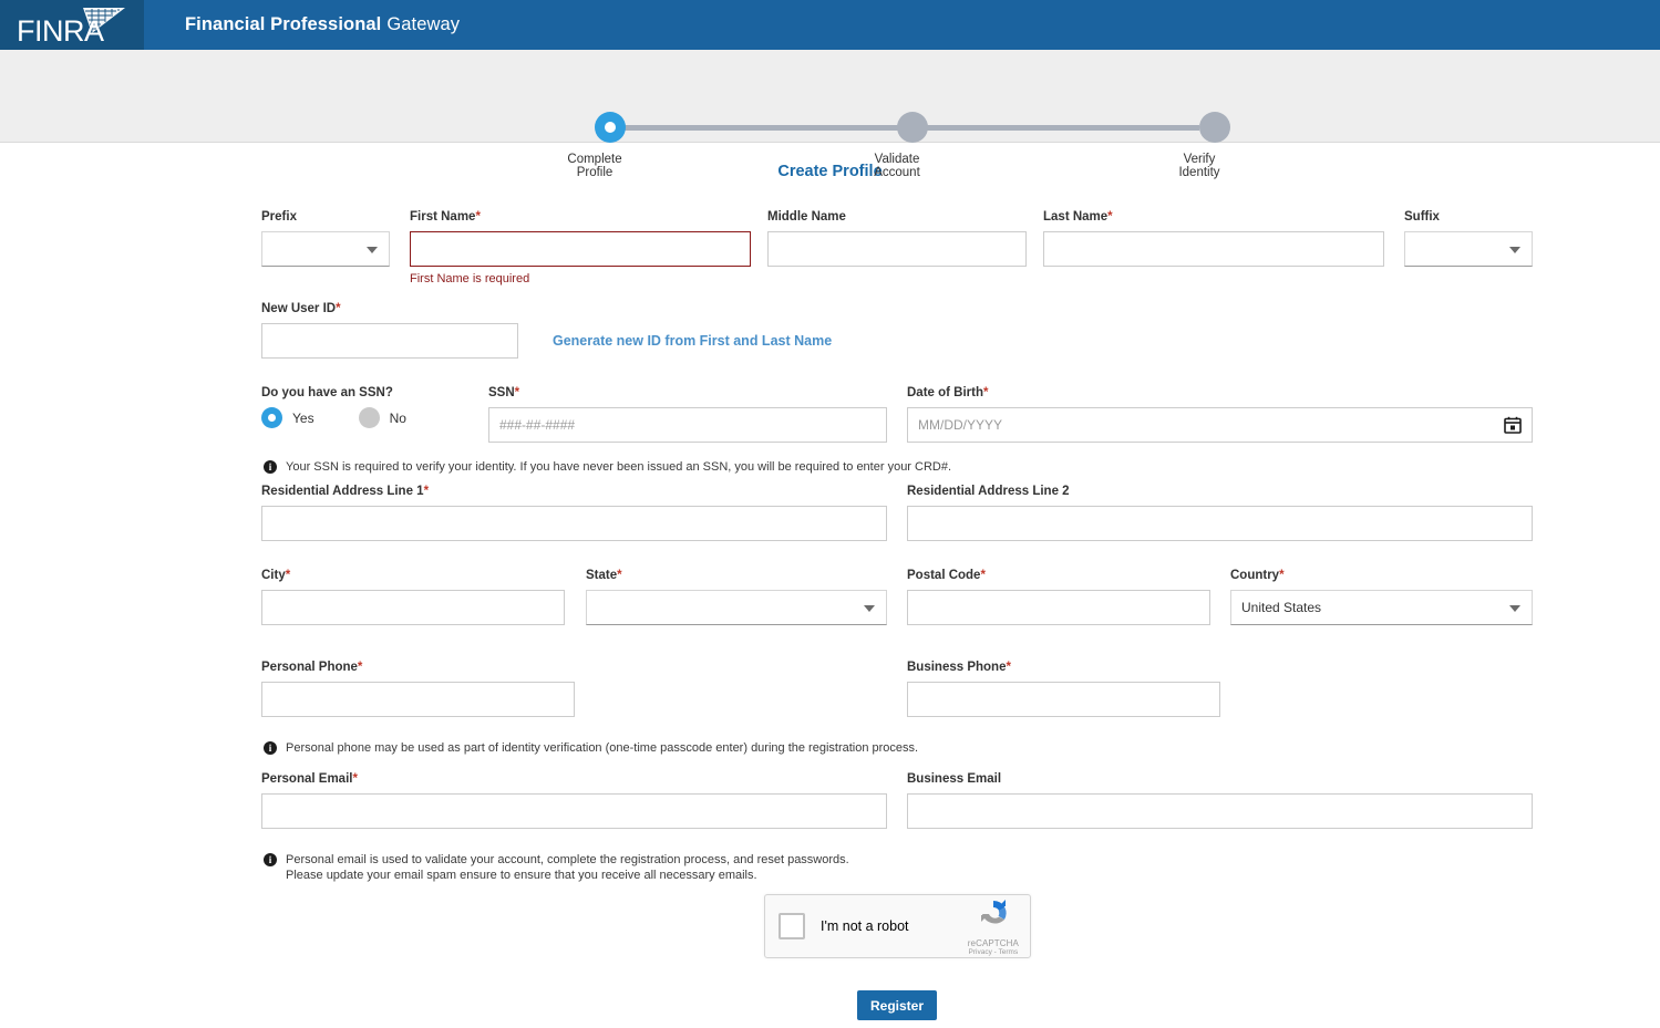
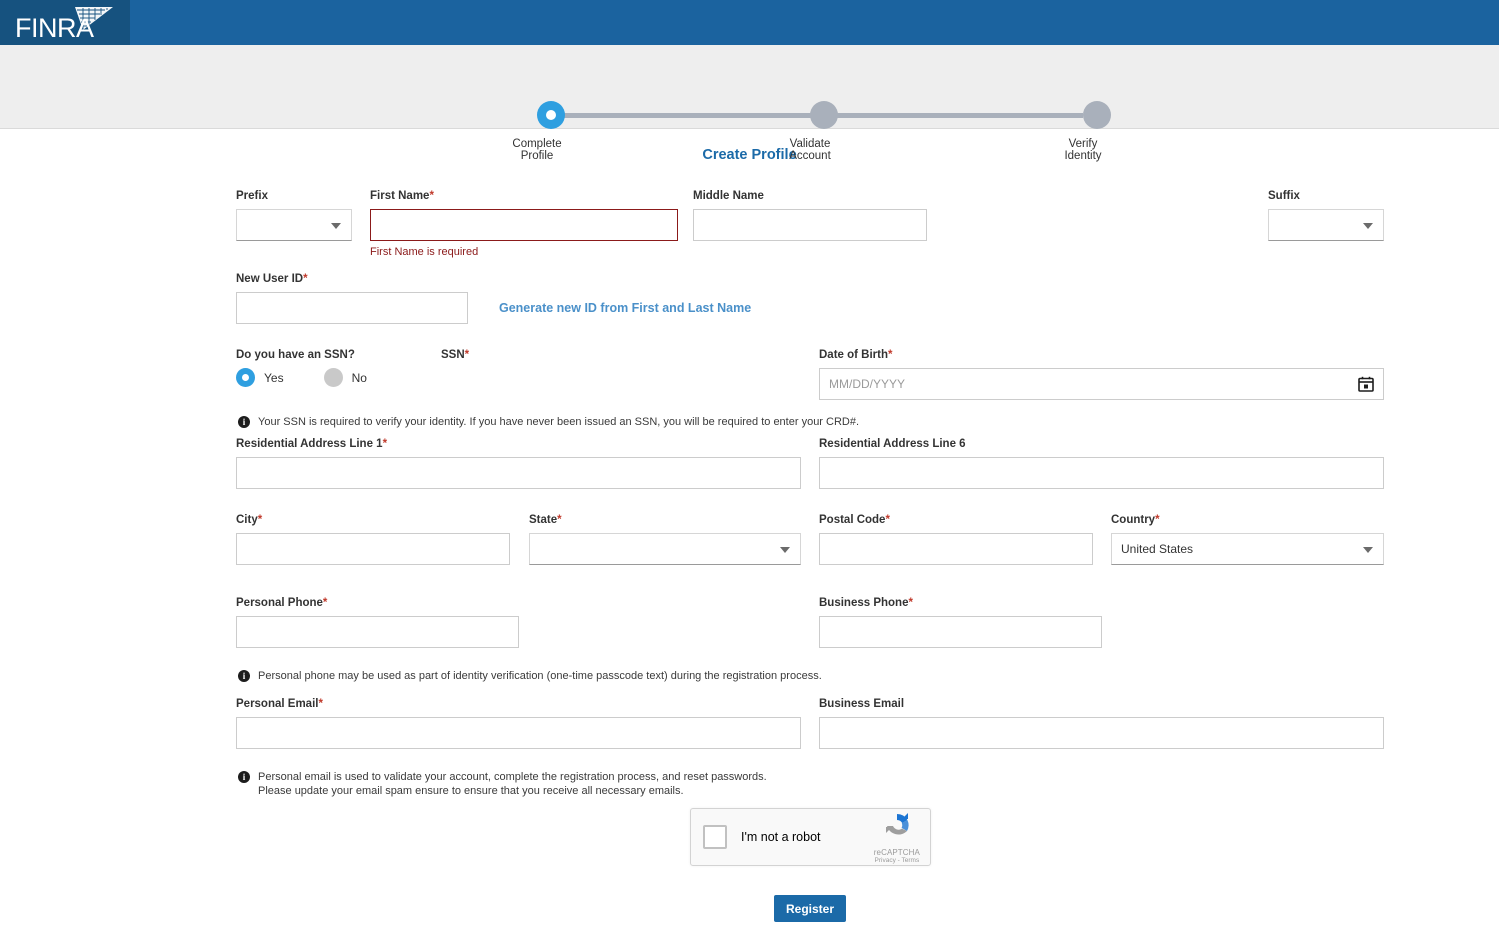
  FINRA
- Financial Professional
- Gateway
  Complete
  Profile
  Validate
  Account
  Verify
  Identity
  Create Profile
  Prefix
  First Name*
  First Name is required
  Middle Name
- Last Name*
  Suffix
  New User ID*
  Generate new ID from First and Last Name
  Do you have an SSN?
  Yes
  No
  SSN*
- ###-##-####
  Date of Birth*
  MM/DD/YYYY
  i
  Your SSN is required to verify your identity. If you have never been issued an SSN, you will be required to enter your CRD#.
  Residential Address Line 1*
- Residential Address Line 2
+ Residential Address Line 6
  City*
  State*
  Postal Code*
  Country*
  United States
  Personal Phone*
  Business Phone*
  i
- Personal phone may be used as part of identity verification (one-time passcode enter) during the registration process.
+ Personal phone may be used as part of identity verification (one-time passcode text) during the registration process.
  Personal Email*
  Business Email
  i
  Personal email is used to validate your account, complete the registration process, and reset passwords.
  Please update your email spam ensure to ensure that you receive all necessary emails.
  I'm not a robot
  reCAPTCHA
  Register
